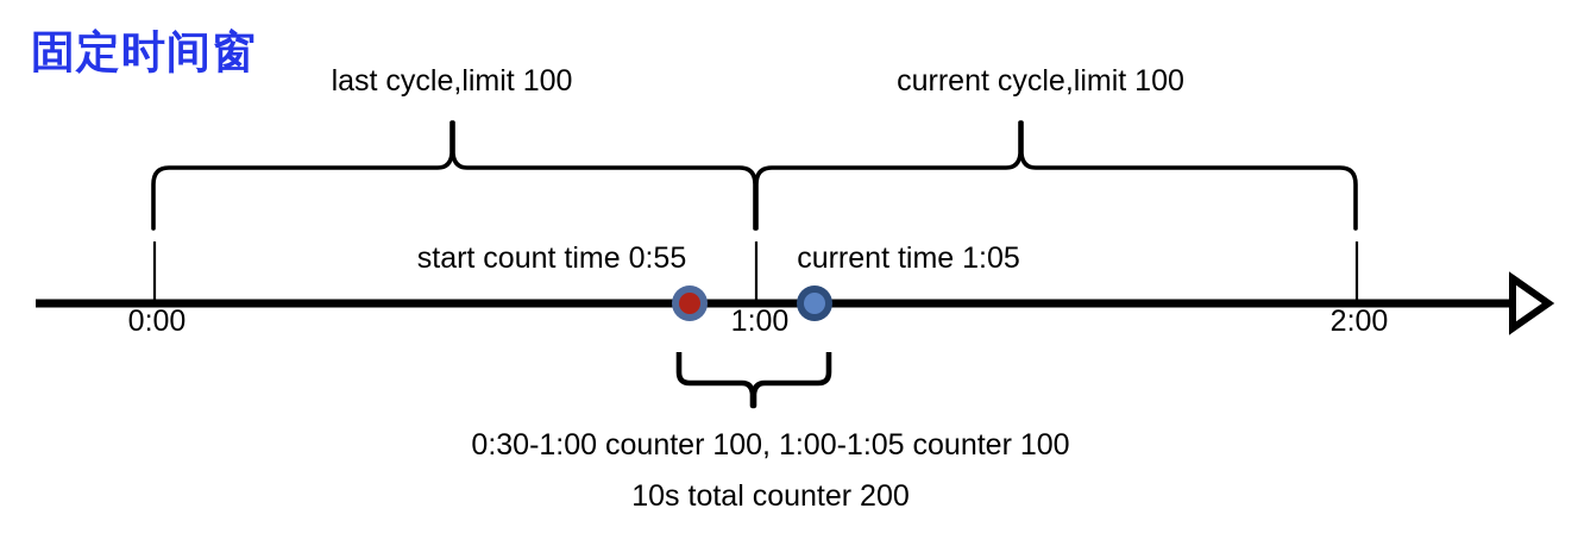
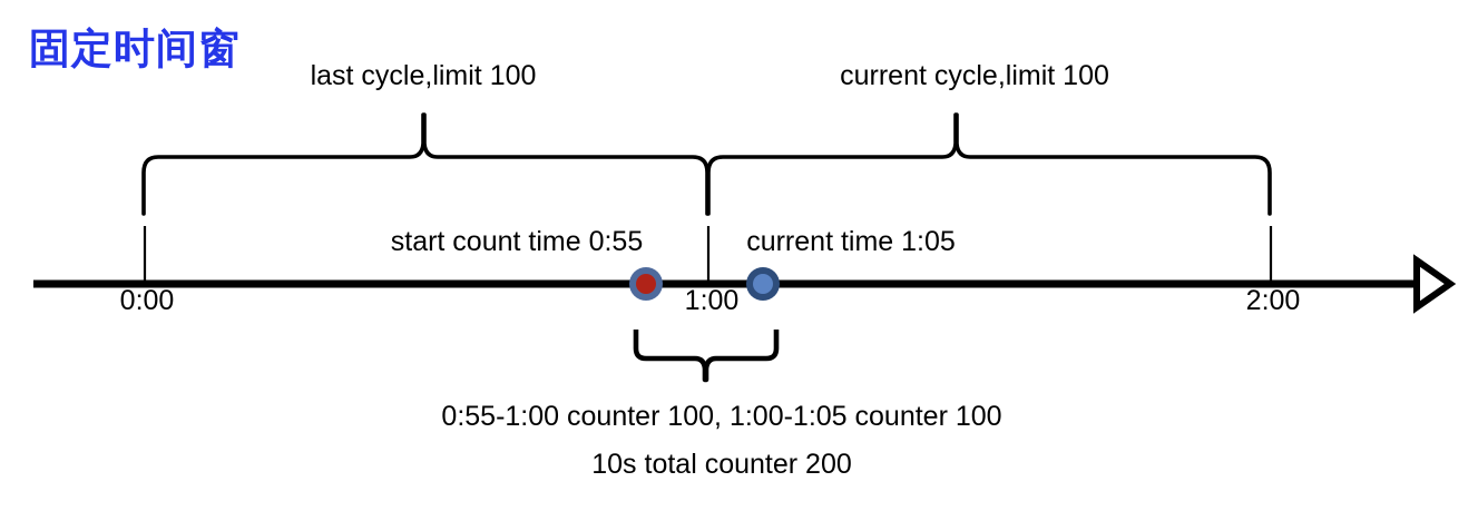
  固定时间窗
  last cycle,limit 100
  current cycle,limit 100
  start count time 0:55
  current time 1:05
  0:00
  1:00
  2:00
- 0:30-1:00 counter 100, 1:00-1:05 counter 100
+ 0:55-1:00 counter 100, 1:00-1:05 counter 100
  10s total counter 200
